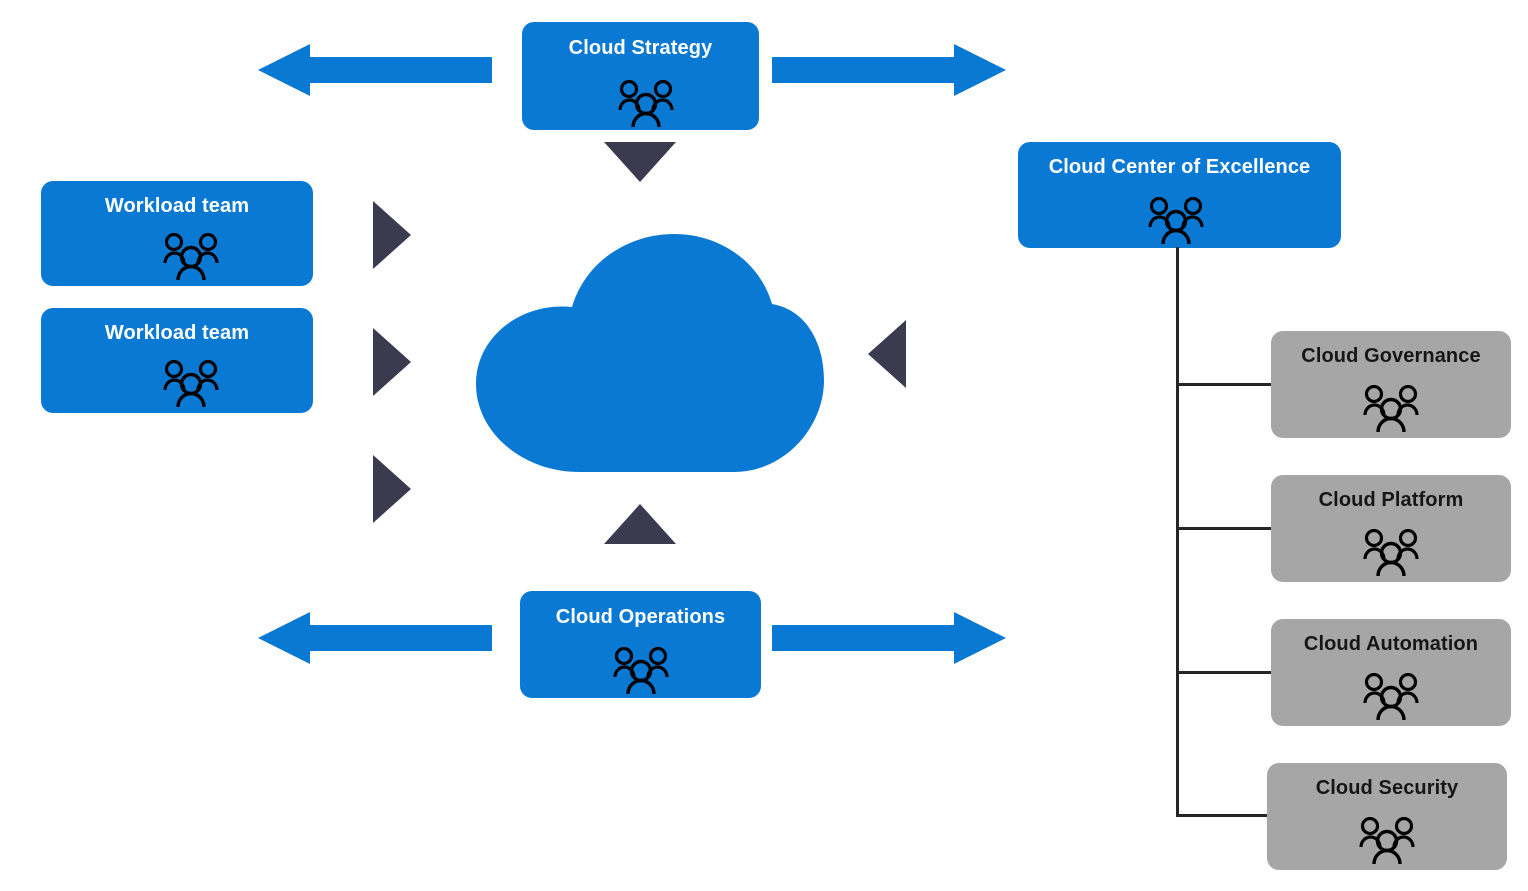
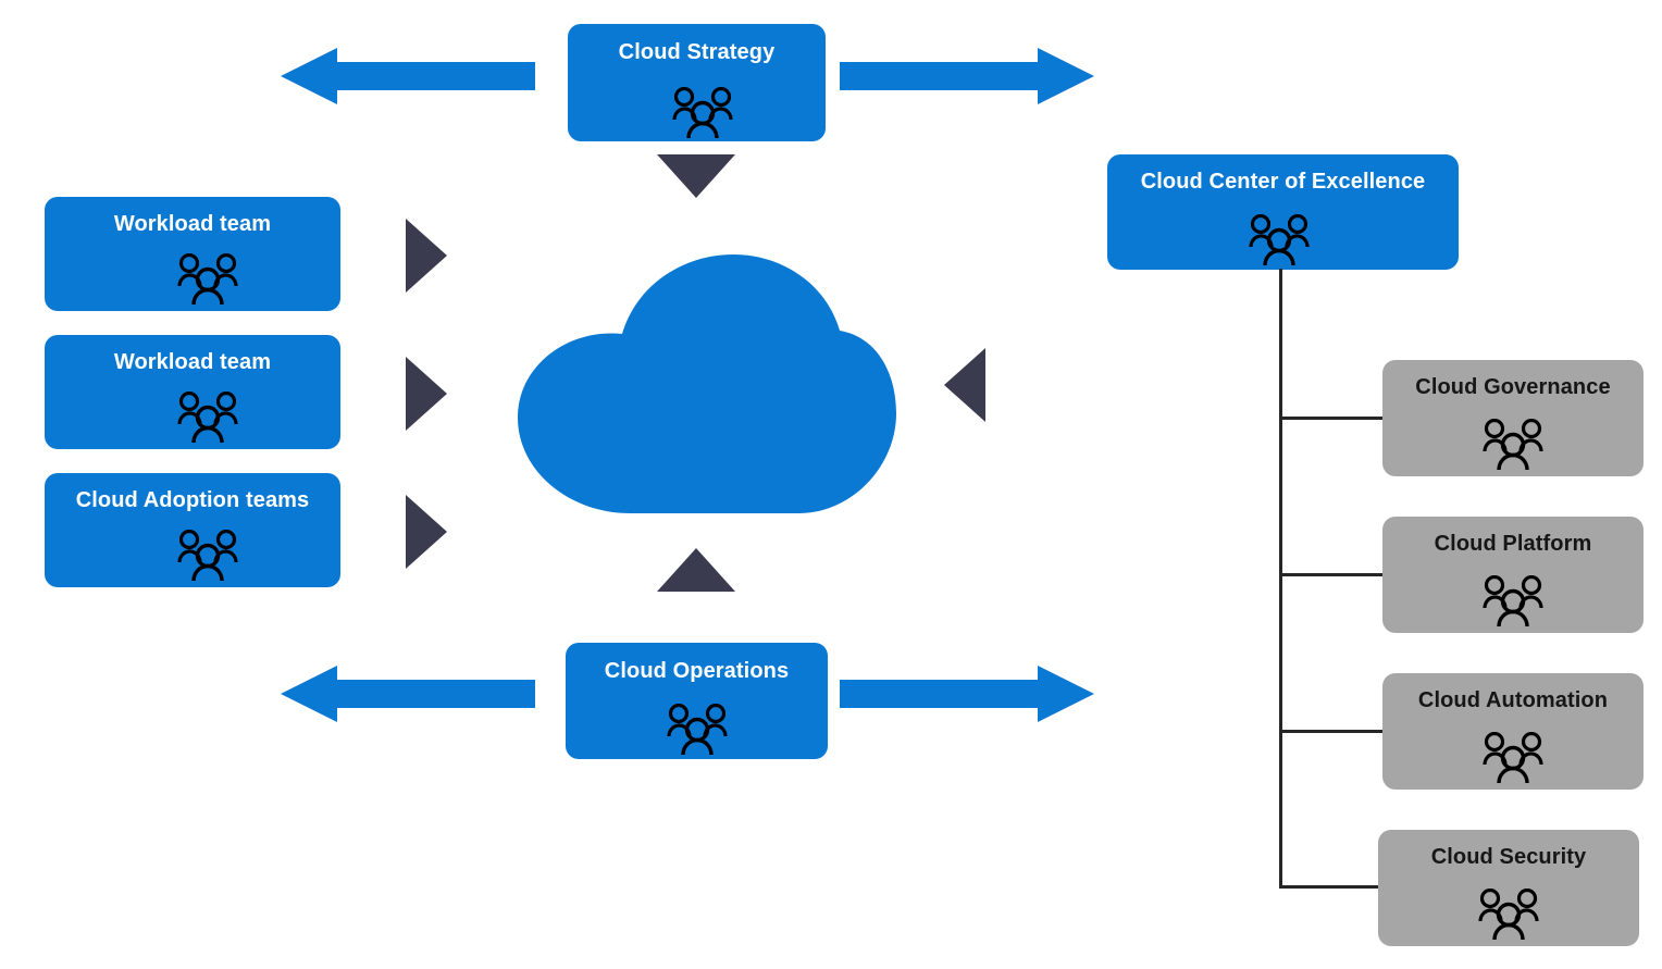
  Cloud Strategy
  Workload team
  Workload team
+ Cloud Adoption teams
  Cloud Operations
  Cloud Center of Excellence
  Cloud Governance
  Cloud Platform
  Cloud Automation
  Cloud Security
